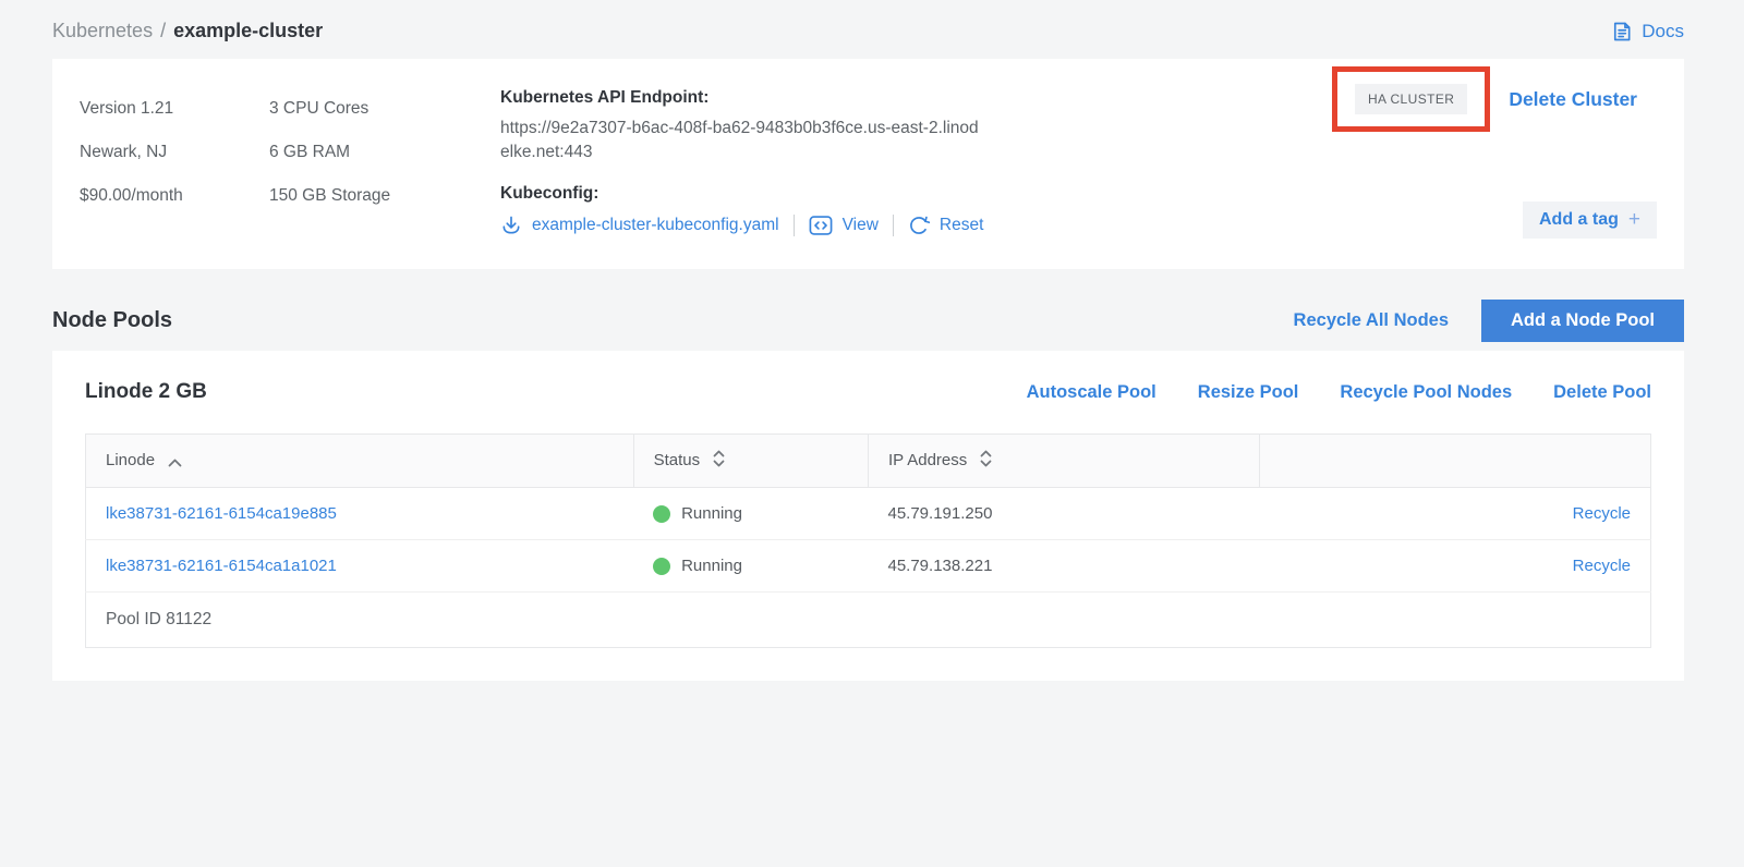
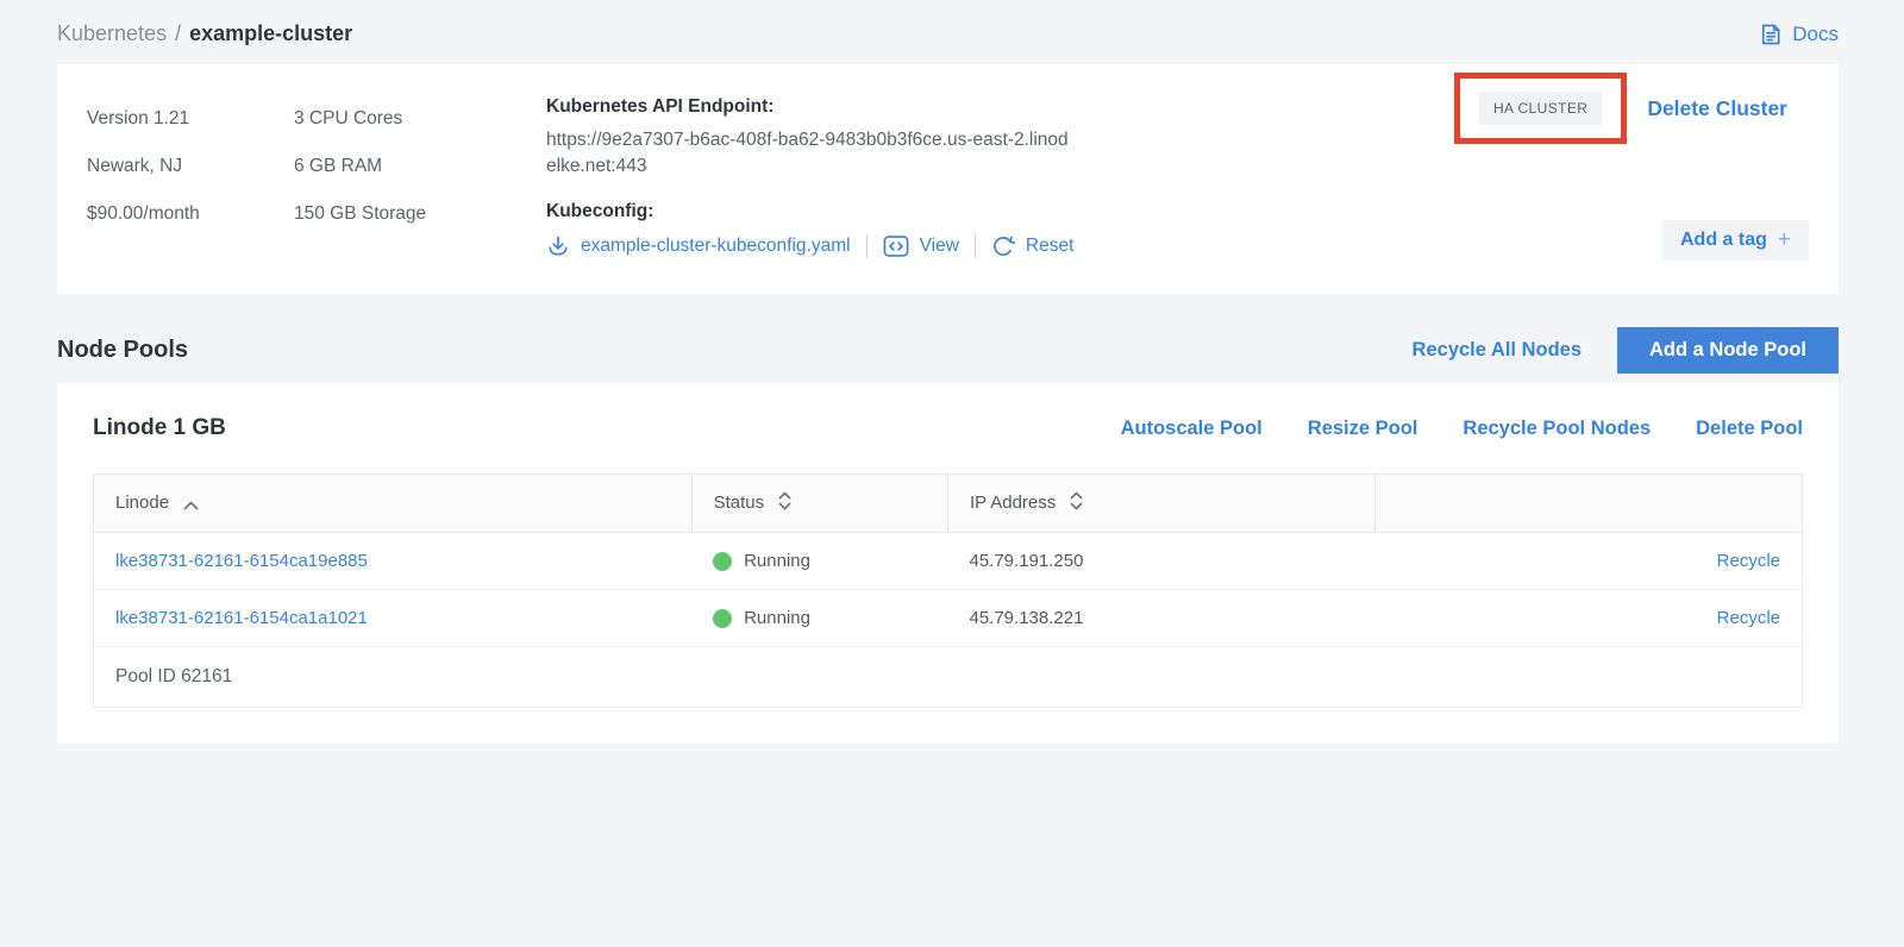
  Kubernetes / example-cluster
  Docs
  Version 1.21
  Newark, NJ
  $90.00/month
  3 CPU Cores
  6 GB RAM
  150 GB Storage
  Kubernetes API Endpoint:
  https://9e2a7307-b6ac-408f-ba62-9483b0b3f6ce.us-east-2.linodelke.net:443
  Kubeconfig:
  example-cluster-kubeconfig.yaml
  View
  Reset
  HA CLUSTER
  Delete Cluster
  Add a tag
  +
  Node Pools
  Recycle All Nodes
  Add a Node Pool
- Linode 2 GB
+ Linode 1 GB
  Autoscale Pool
  Resize Pool
  Recycle Pool Nodes
  Delete Pool
  Linode	Status	IP Address
  lke38731-62161-6154ca19e885	Running	45.79.191.250	Recycle
  lke38731-62161-6154ca1a1021	Running	45.79.138.221	Recycle
- Pool ID 81122
+ Pool ID 62161
